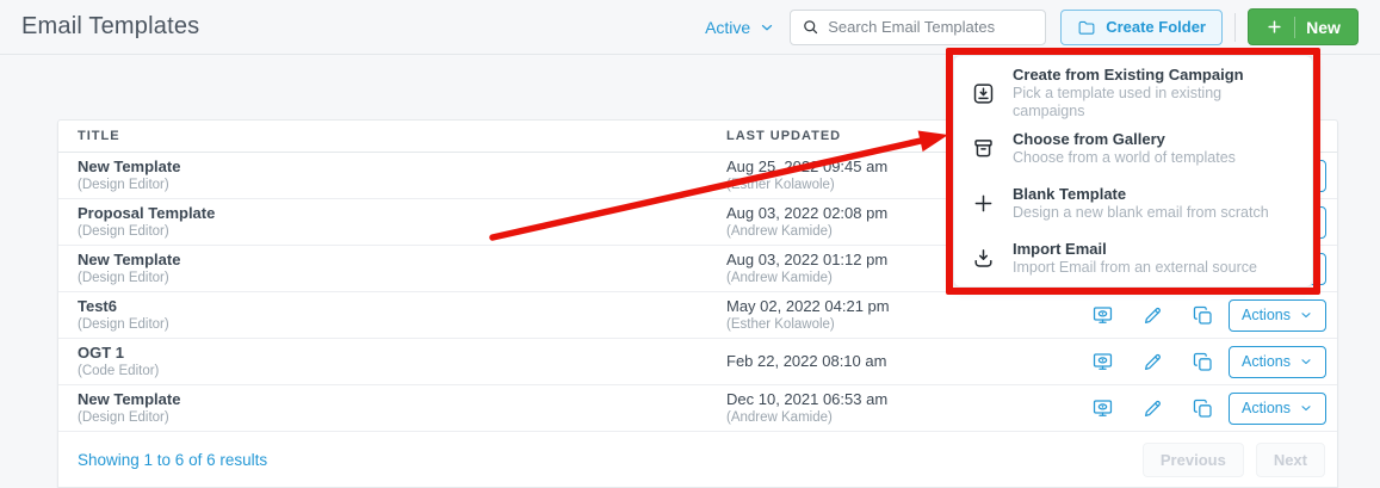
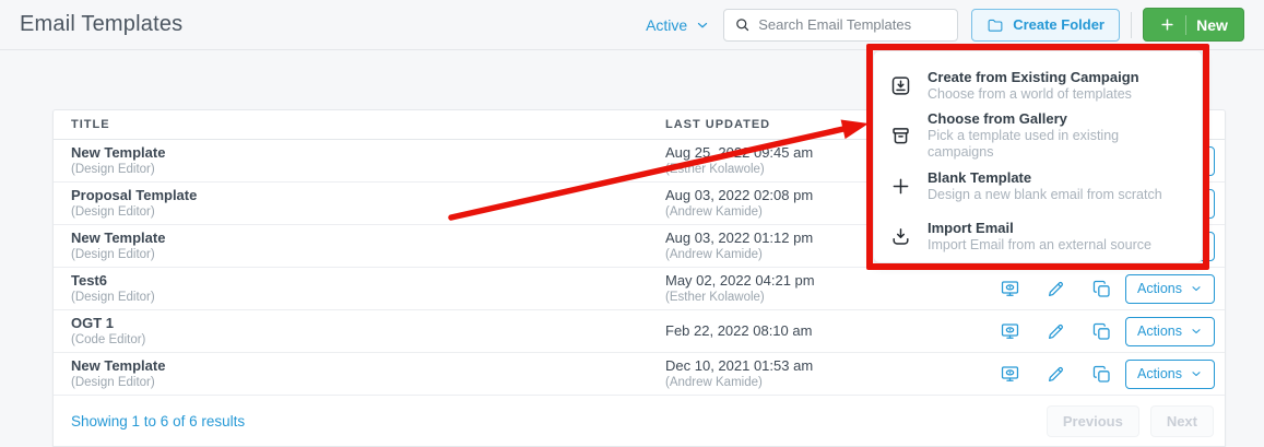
  Email Templates
  Active
  Search Email Templates
  Create Folder
  New
  TITLE
  LAST UPDATED
  New Template
  (Design Editor)
  Aug 25, 2 09:45 am
  sther Kolawole)
  Proposal Template
  (Design Editor)
  Aug 03, 2022 02:08 pm
  (Andrew Kamide)
  New Template
  (Design Editor)
  Aug 03, 2022 01:12 pm
  (Andrew Kamide)
  Test6
  (Design Editor)
  May 02, 2022 04:21 pm
  (Esther Kolawole)
  Actions
  OGT 1
  (Code Editor)
  Feb 22, 2022 08:10 am
  Actions
  New Template
  (Design Editor)
- Dec 10, 2021 06:53 am
+ Dec 10, 2021 01:53 am
  (Andrew Kamide)
  Actions
  Showing 1 to 6 of 6 results
  Previous
  Next
  Create from Existing Campaign
- Pick a template used in existing campaigns
+ Choose from a world of templates
  Choose from Gallery
- Choose from a world of templates
+ Pick a template used in existing campaigns
  Blank Template
  Design a new blank email from scratch
  Import Email
  Import Email from an external source
